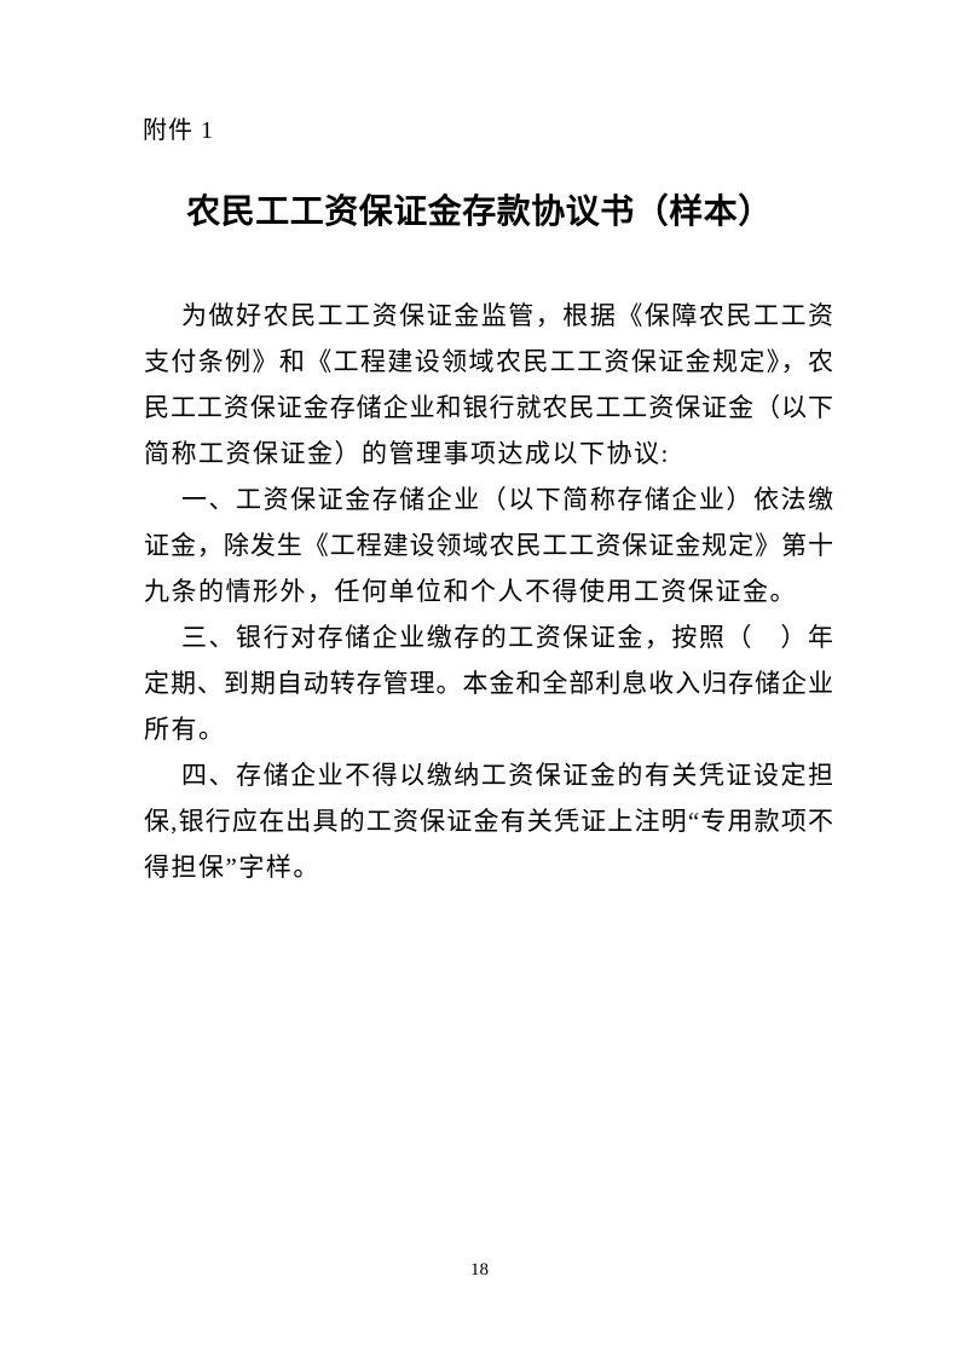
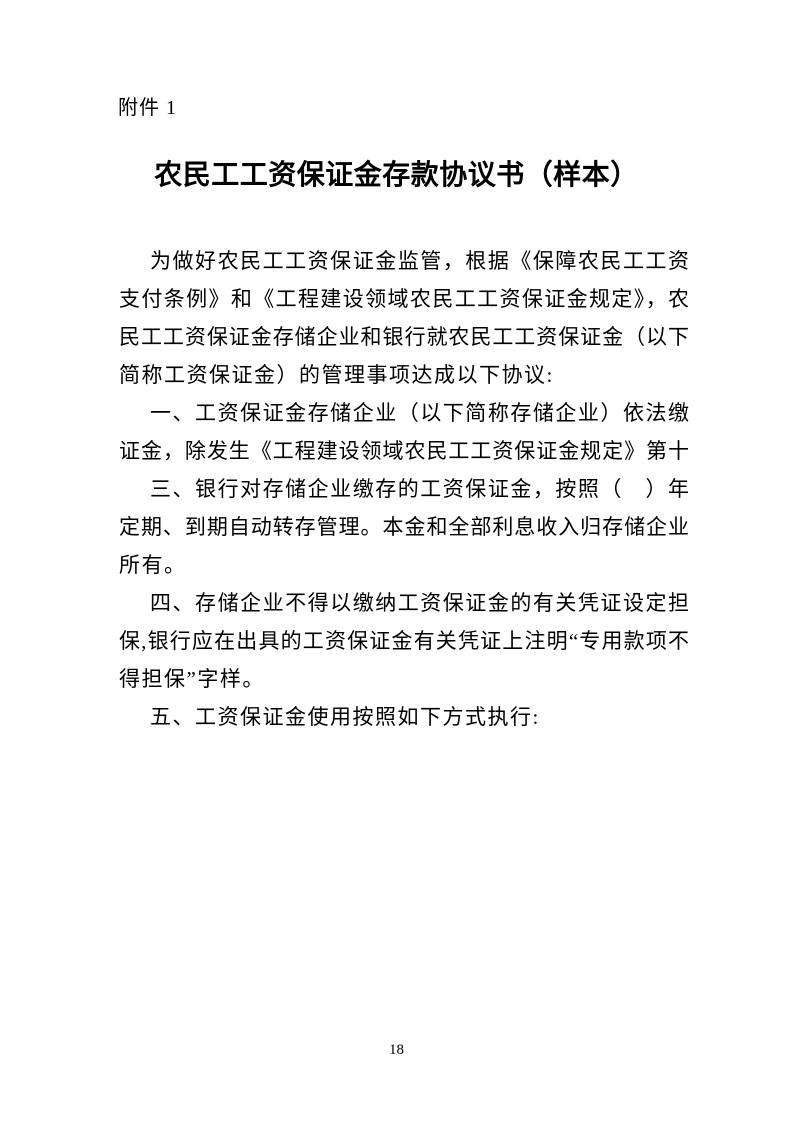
  附件 1
  农民工工资保证金存款协议书（样本）
  为做好农民工工资保证金监管，根据《保障农民工工资
  支付条例》和《工程建设领域农民工工资保证金规定》，农
  民工工资保证金存储企业和银行就农民工工资保证金（以下
  简称工资保证金）的管理事项达成以下协议:
  一、工资保证金存储企业（以下简称存储企业）依法缴
  证金，除发生《工程建设领域农民工工资保证金规定》第十
- 九条的情形外，任何单位和个人不得使用工资保证金。
  三、银行对存储企业缴存的工资保证金，按照（ ）年
  定期、到期自动转存管理。本金和全部利息收入归存储企业
  所有。
  四、存储企业不得以缴纳工资保证金的有关凭证设定担
  保,银行应在出具的工资保证金有关凭证上注明“专用款项不
  得担保”字样。
+ 五、工资保证金使用按照如下方式执行:
  18
